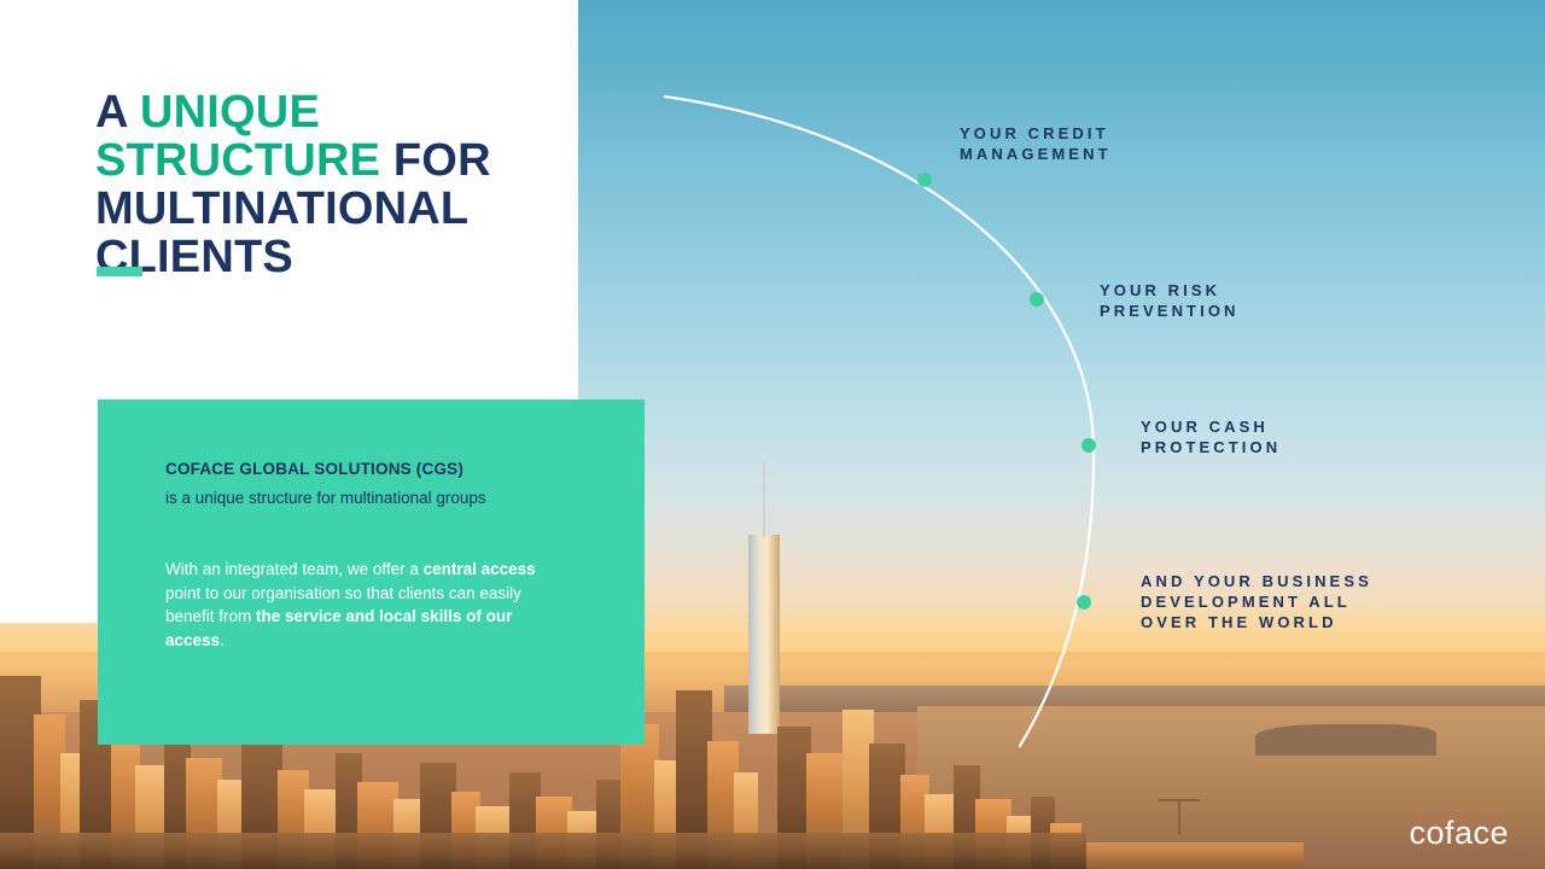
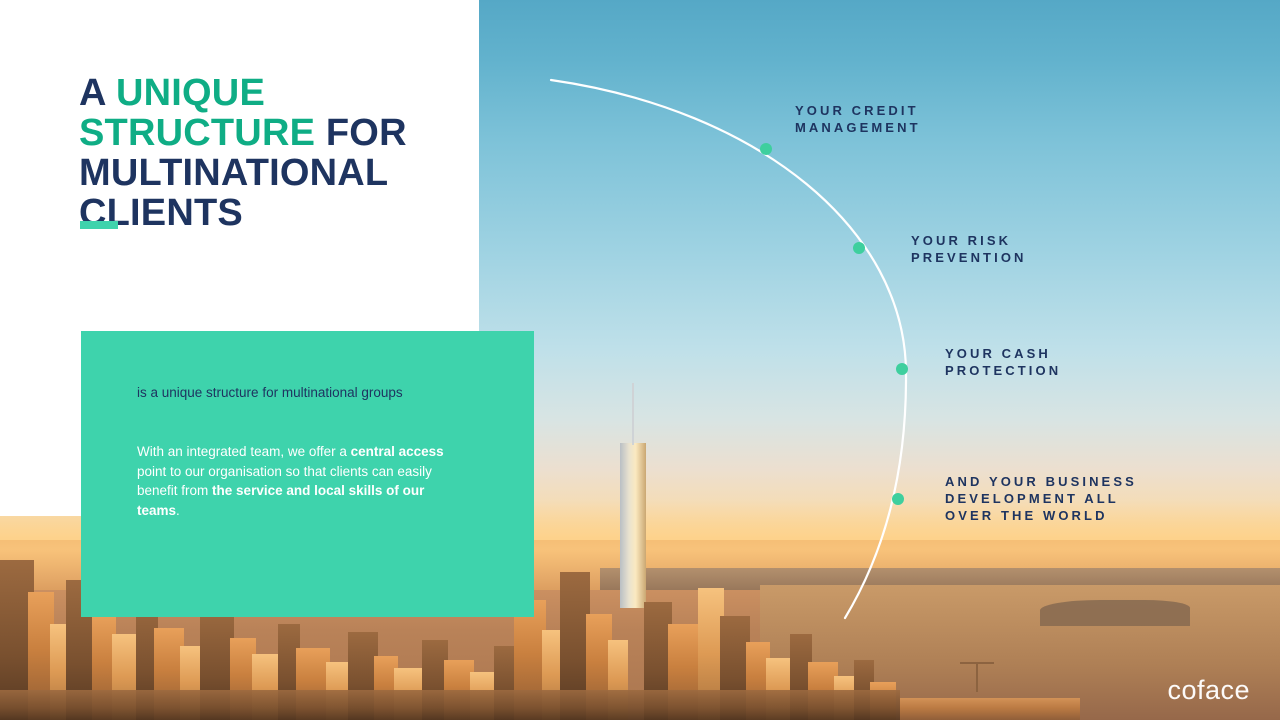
  A UNIQUE
  STRUCTURE FOR
  MULTINATIONAL
  CLIENTS
- COFACE GLOBAL SOLUTIONS (CGS)
  is a unique structure for multinational groups
- With an integrated team, we offer a central access point to our organisation so that clients can easily benefit from the service and local skills of our access.
+ With an integrated team, we offer a central access point to our organisation so that clients can easily benefit from the service and local skills of our teams.
  YOUR CREDIT
  MANAGEMENT
  YOUR RISK
  PREVENTION
  YOUR CASH
  PROTECTION
  AND YOUR BUSINESS
  DEVELOPMENT ALL
  OVER THE WORLD
  coface
